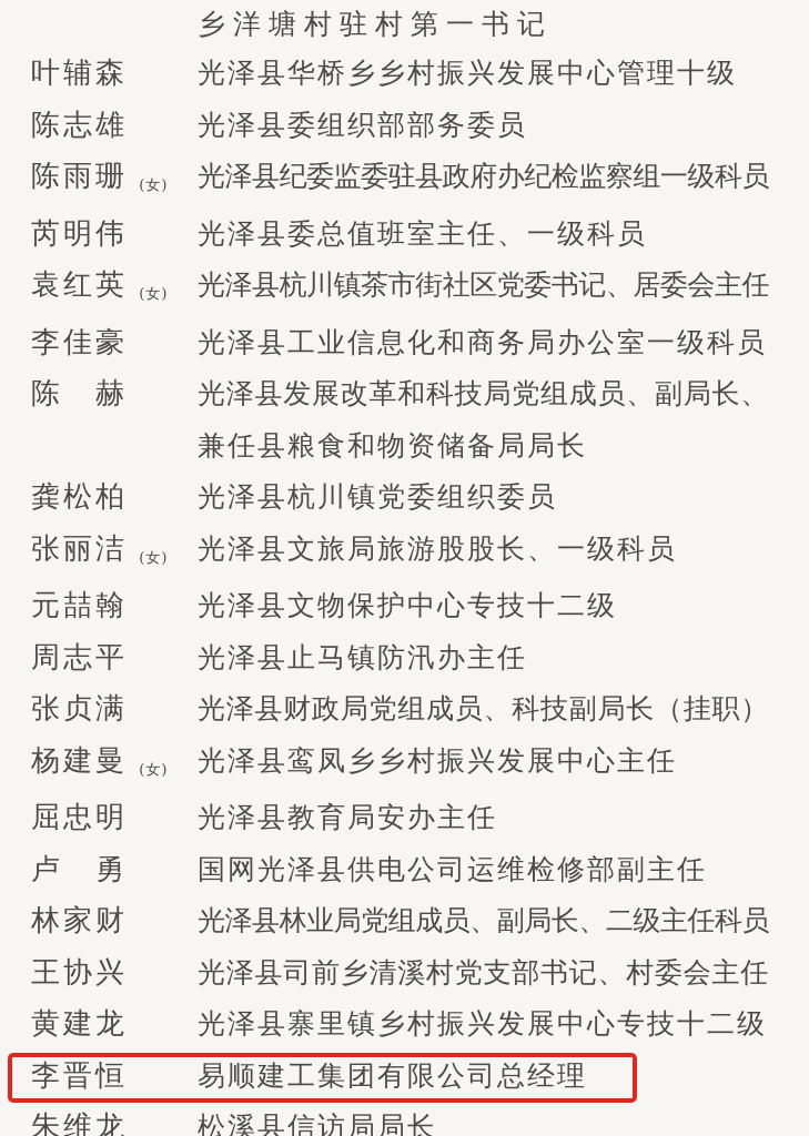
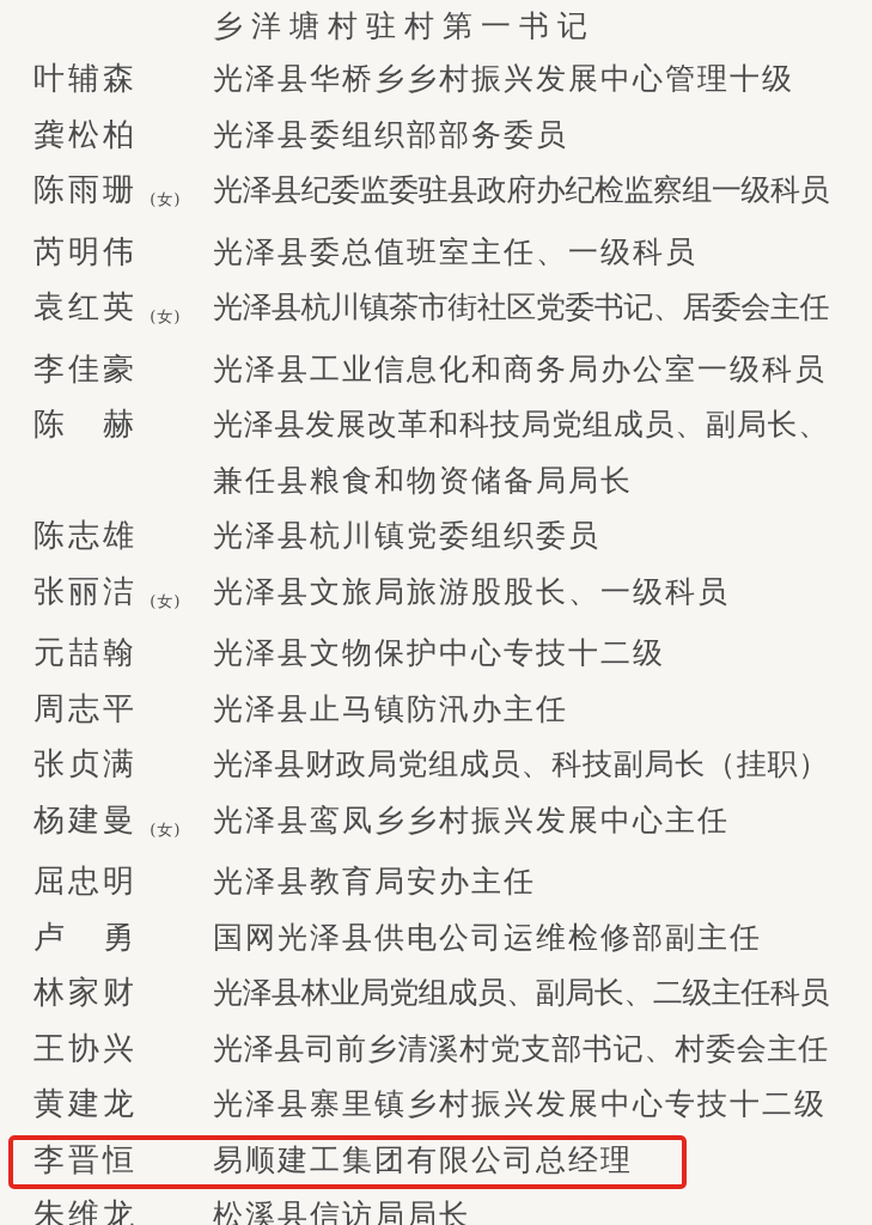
  乡洋塘村驻村第一书记
  叶辅森
  光泽县华桥乡乡村振兴发展中心管理十级
- 陈志雄
+ 龚松柏
  光泽县委组织部部务委员
  陈雨珊 (女)
  光泽县纪委监委驻县政府办纪检监察组一级科员
  芮明伟
  光泽县委总值班室主任、一级科员
  袁红英 (女)
  光泽县杭川镇茶市街社区党委书记、居委会主任
  李佳豪
  光泽县工业信息化和商务局办公室一级科员
  陈 赫
  光泽县发展改革和科技局党组成员、副局长、
  兼任县粮食和物资储备局局长
- 龚松柏
+ 陈志雄
  光泽县杭川镇党委组织委员
  张丽洁 (女)
  光泽县文旅局旅游股股长、一级科员
  元喆翰
  光泽县文物保护中心专技十二级
  周志平
  光泽县止马镇防汛办主任
  张贞满
  光泽县财政局党组成员、科技副局长（挂职）
  杨建曼 (女)
  光泽县鸾凤乡乡村振兴发展中心主任
  屈忠明
  光泽县教育局安办主任
  卢 勇
  国网光泽县供电公司运维检修部副主任
  林家财
  光泽县林业局党组成员、副局长、二级主任科员
  王协兴
  光泽县司前乡清溪村党支部书记、村委会主任
  黄建龙
  光泽县寨里镇乡村振兴发展中心专技十二级
  李晋恒
  易顺建工集团有限公司总经理
  朱维龙
  松溪县信访局局长
